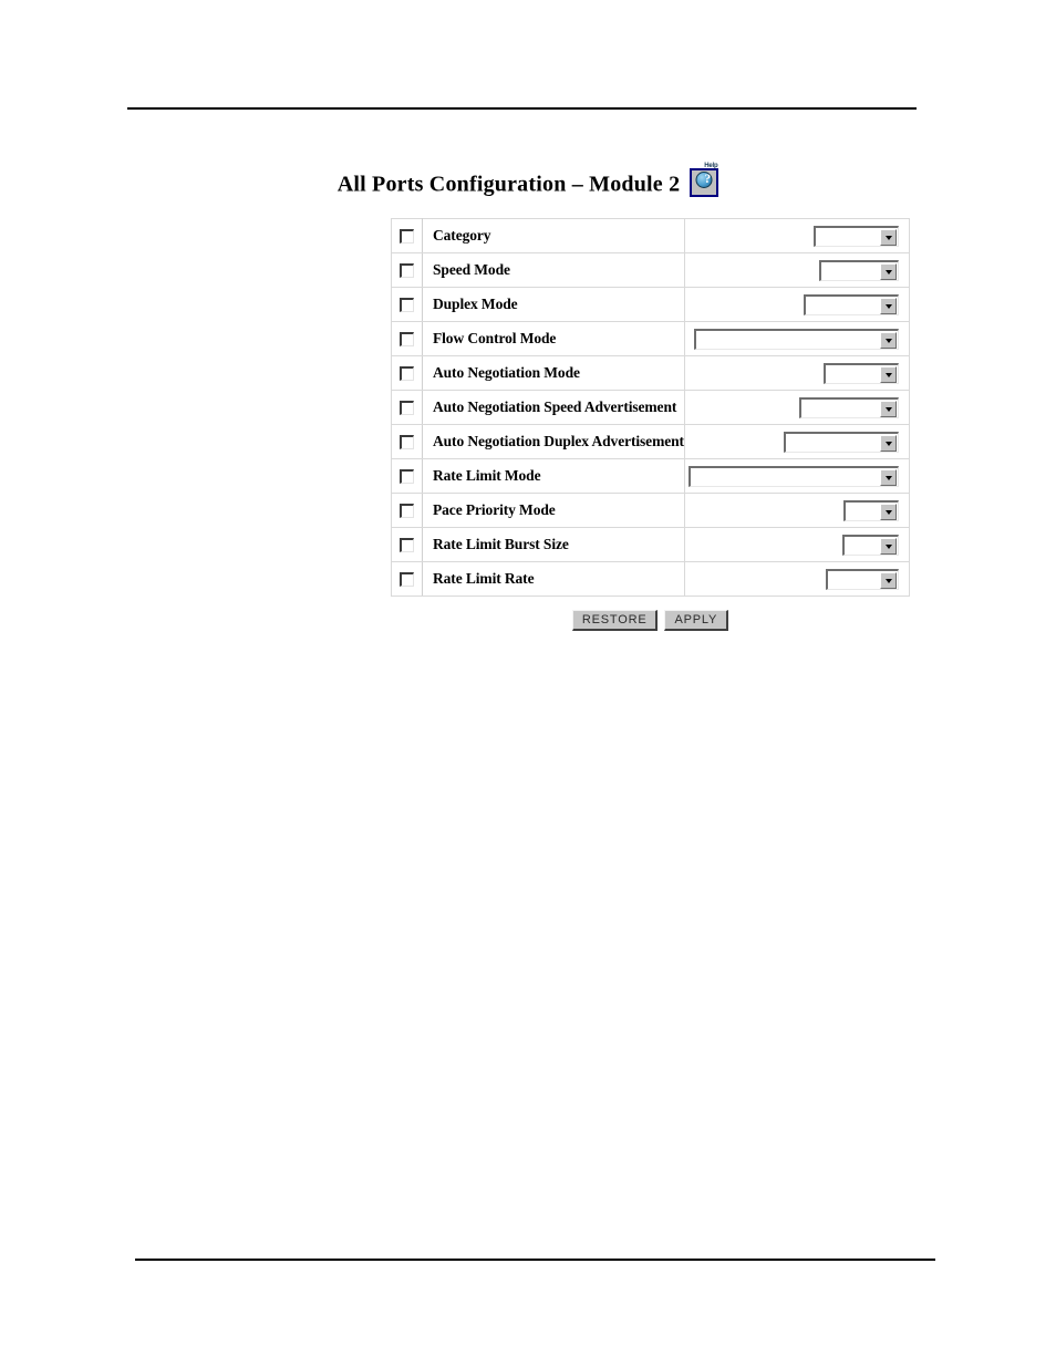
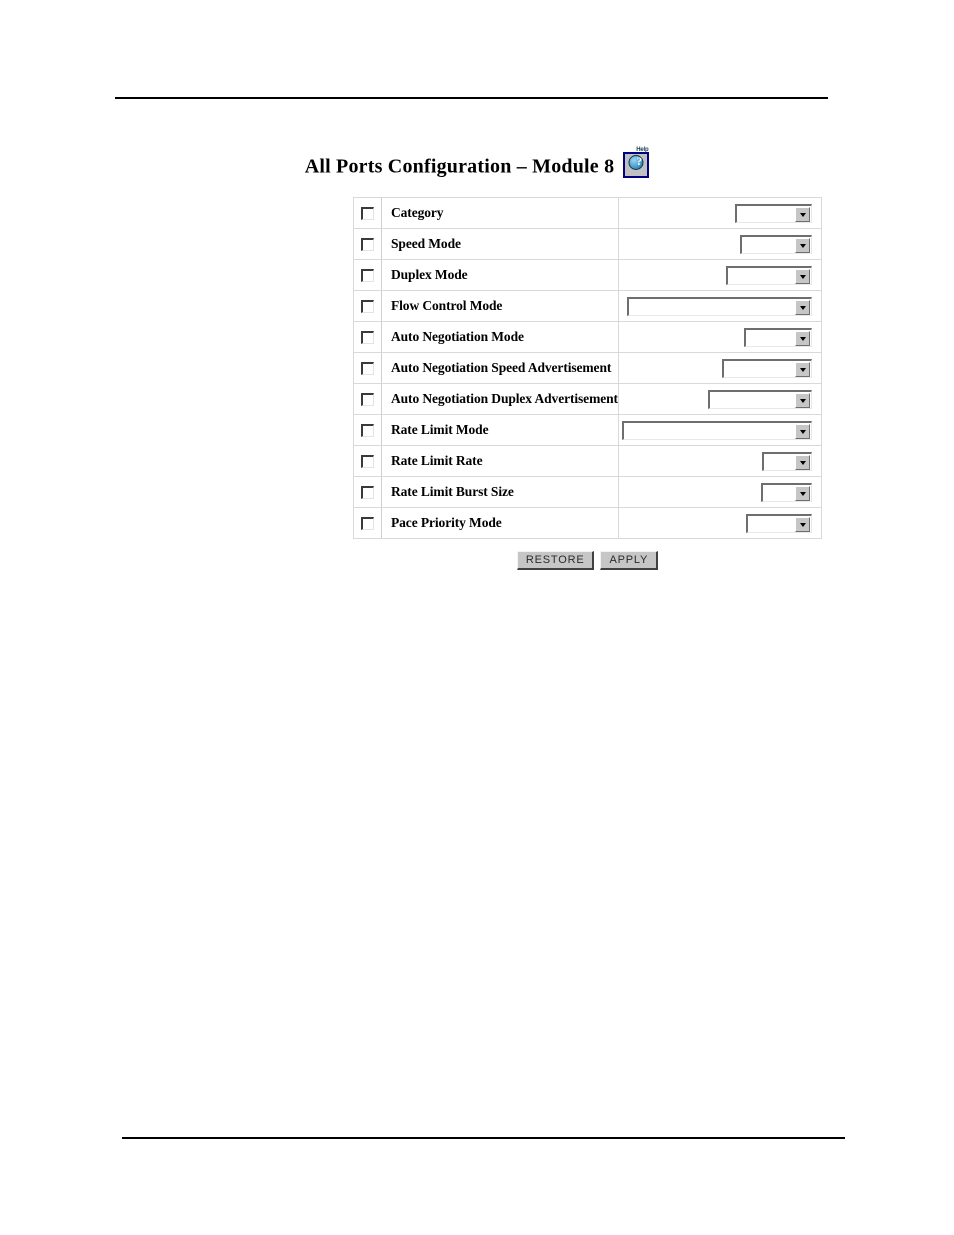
- All Ports Configuration – Module 2
+ All Ports Configuration – Module 8
  ?
  	Category
  	Speed Mode
  	Duplex Mode
  	Flow Control Mode
  	Auto Negotiation Mode
  	Auto Negotiation Speed Advertisement
  	Auto Negotiation Duplex Advertisement
  	Rate Limit Mode
- 	Pace Priority Mode
+ 	Rate Limit Rate
  	Rate Limit Burst Size
- 	Rate Limit Rate
+ 	Pace Priority Mode
  RESTORE APPLY
